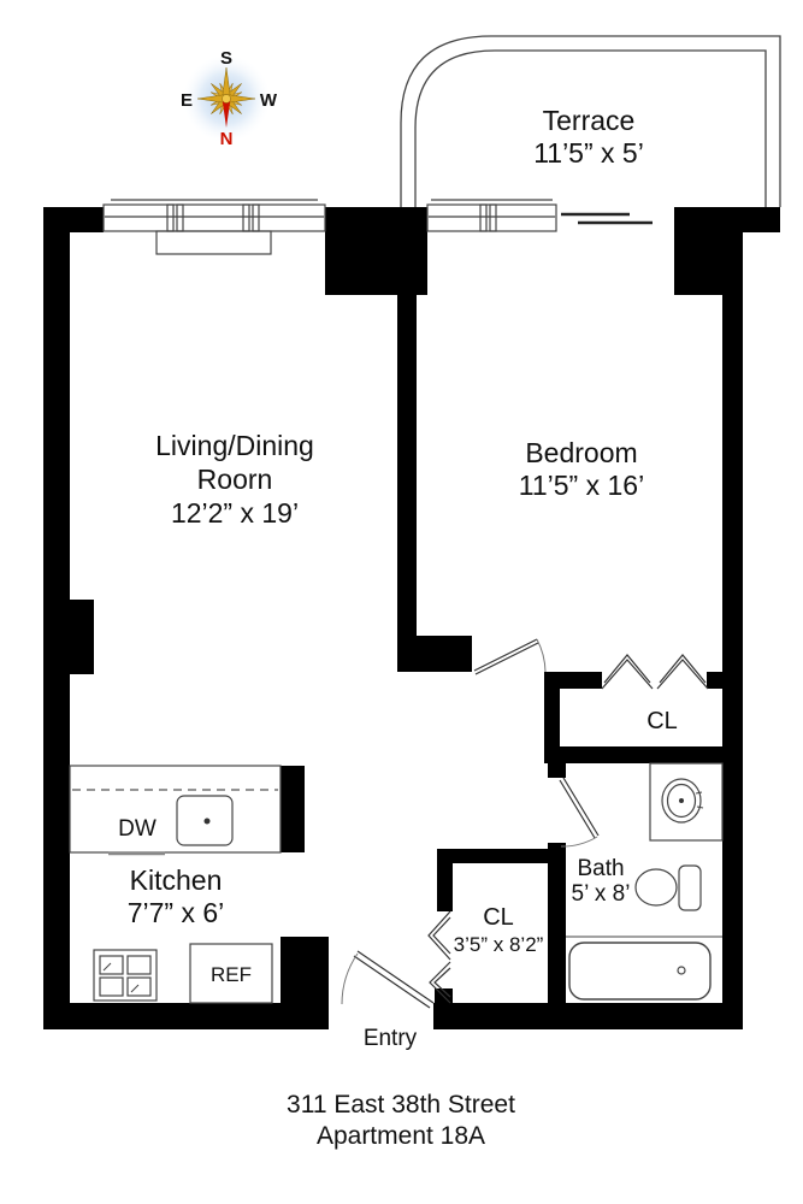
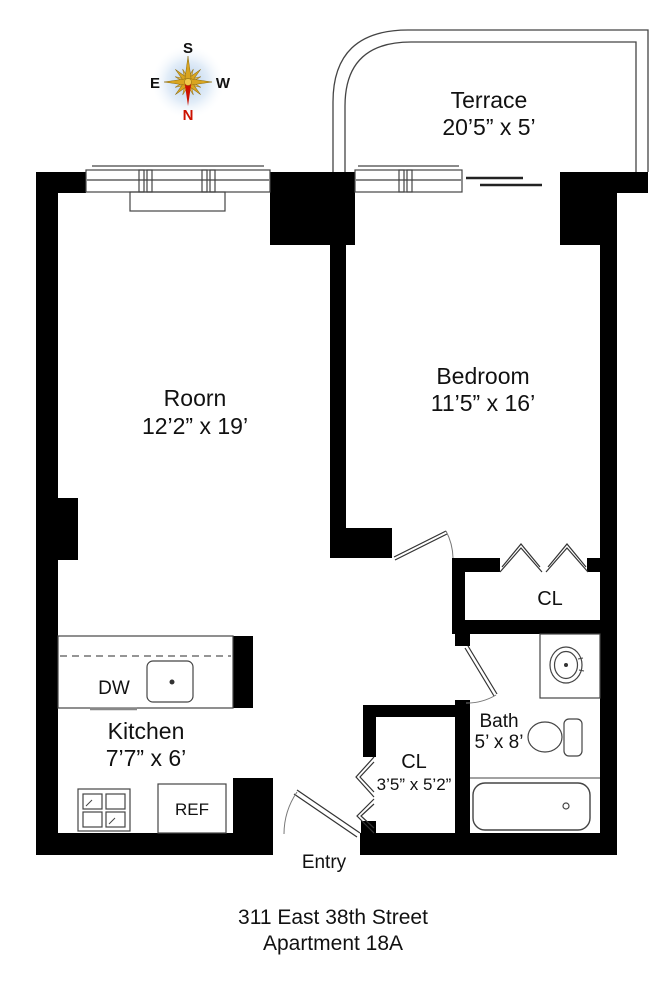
  S
  E
  W
  N
  REF
  DW
  Terrace
- 11’5” x 5’
+ 20’5” x 5’
- Living/Dining
  Roorn
  12’2” x 19’
  Bedroom
  11’5” x 16’
  Kitchen
  7’7” x 6’
  Bath
  5’ x 8’
  CL
  CL
- 3’5” x 8’2”
+ 3’5” x 5’2”
  Entry
  311 East 38th Street
  Apartment 18A
